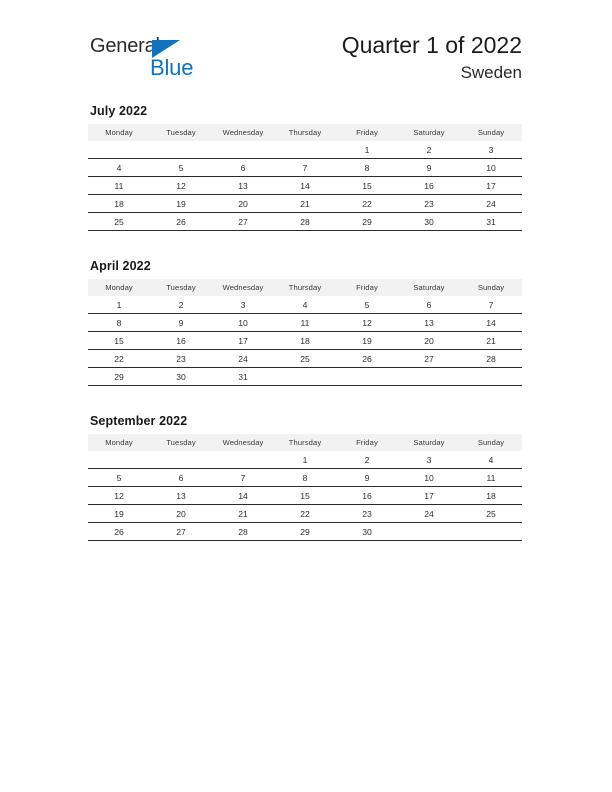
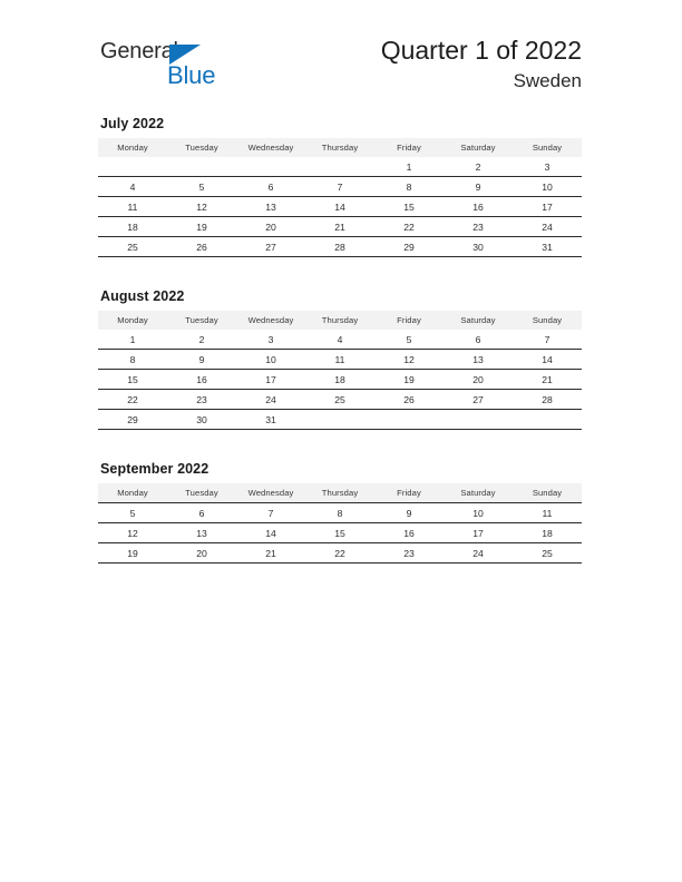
  General
  Blue
  Quarter 1 of 2022
  Sweden
  July 2022
  Monday	Tuesday	Wednesday	Thursday	Friday	Saturday	Sunday
  				1	2	3
  4	5	6	7	8	9	10
  11	12	13	14	15	16	17
  18	19	20	21	22	23	24
  25	26	27	28	29	30	31
- April 2022
+ August 2022
  Monday	Tuesday	Wednesday	Thursday	Friday	Saturday	Sunday
  1	2	3	4	5	6	7
  8	9	10	11	12	13	14
  15	16	17	18	19	20	21
  22	23	24	25	26	27	28
  29	30	31
  September 2022
  Monday	Tuesday	Wednesday	Thursday	Friday	Saturday	Sunday
- 			1	2	3	4
  5	6	7	8	9	10	11
  12	13	14	15	16	17	18
  19	20	21	22	23	24	25
- 26	27	28	29	30
